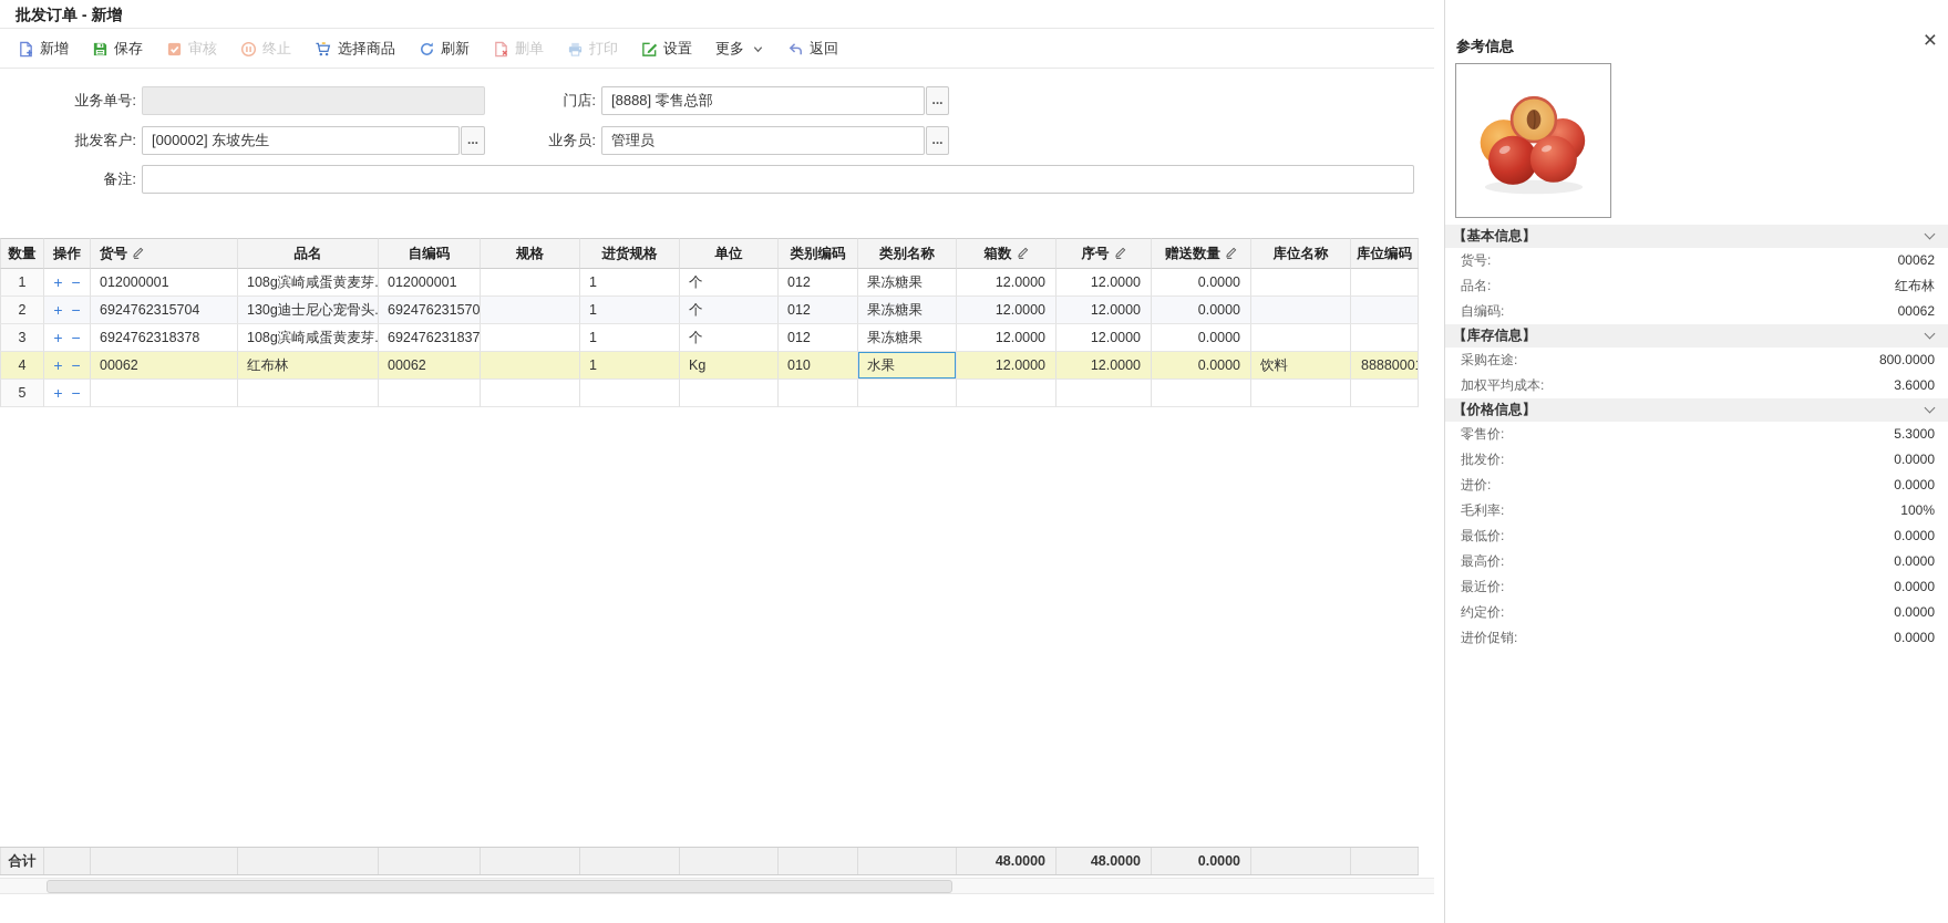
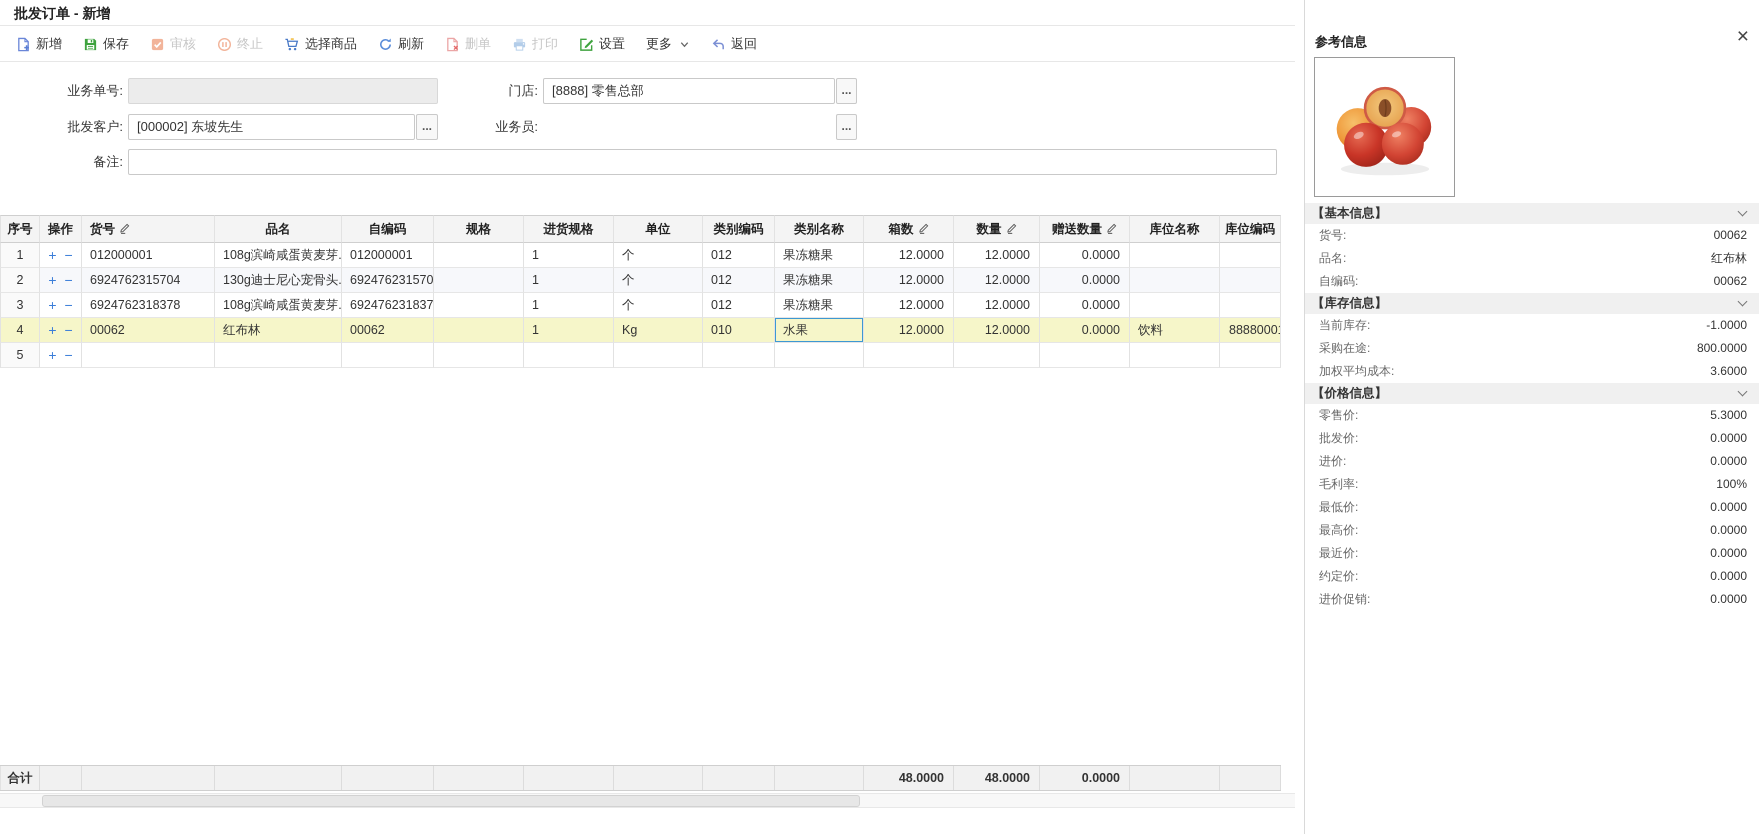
  批发订单 - 新增
  新增
  保存
  审核
  终止
  选择商品
  刷新
  删单
  打印
  设置
  更多
  返回
  业务单号:
  门店:
  [8888] 零售总部
  ...
  批发客户:
  [000002] 东坡先生
  ...
  业务员:
- 管理员
  ...
  备注:
- 数量
+ 序号
  操作
  货号
  品名
  自编码
  规格
  进货规格
  单位
  类别编码
  类别名称
  箱数
- 序号
+ 数量
  赠送数量
  库位名称
  库位编码
  1
  + −
  012000001
  108g滨崎咸蛋黄麦芽.
  012000001
  1
  个
  012
  果冻糖果
  12.0000
  12.0000
  0.0000
  2
  + −
  6924762315704
  130g迪士尼心宠骨头.
  692476231570
  1
  个
  012
  果冻糖果
  12.0000
  12.0000
  0.0000
  3
  + −
  6924762318378
  108g滨崎咸蛋黄麦芽.
  692476231837
  1
  个
  012
  果冻糖果
  12.0000
  12.0000
  0.0000
  4
  + −
  00062
  红布林
  00062
  1
  Kg
  010
  水果
  12.0000
  12.0000
  0.0000
  饮料
  8888000
  5
  + −
  合计
  48.0000
  48.0000
  0.0000
  参考信息
  ×
  【基本信息】
  货号:
  00062
  品名:
  红布林
  自编码:
  00062
  【库存信息】
+ 当前库存:
+ -1.0000
  采购在途:
  800.0000
  加权平均成本:
  3.6000
  【价格信息】
  零售价:
  5.3000
  批发价:
  0.0000
  进价:
  0.0000
  毛利率:
  100%
  最低价:
  0.0000
  最高价:
  0.0000
  最近价:
  0.0000
  约定价:
  0.0000
  进价促销:
  0.0000
